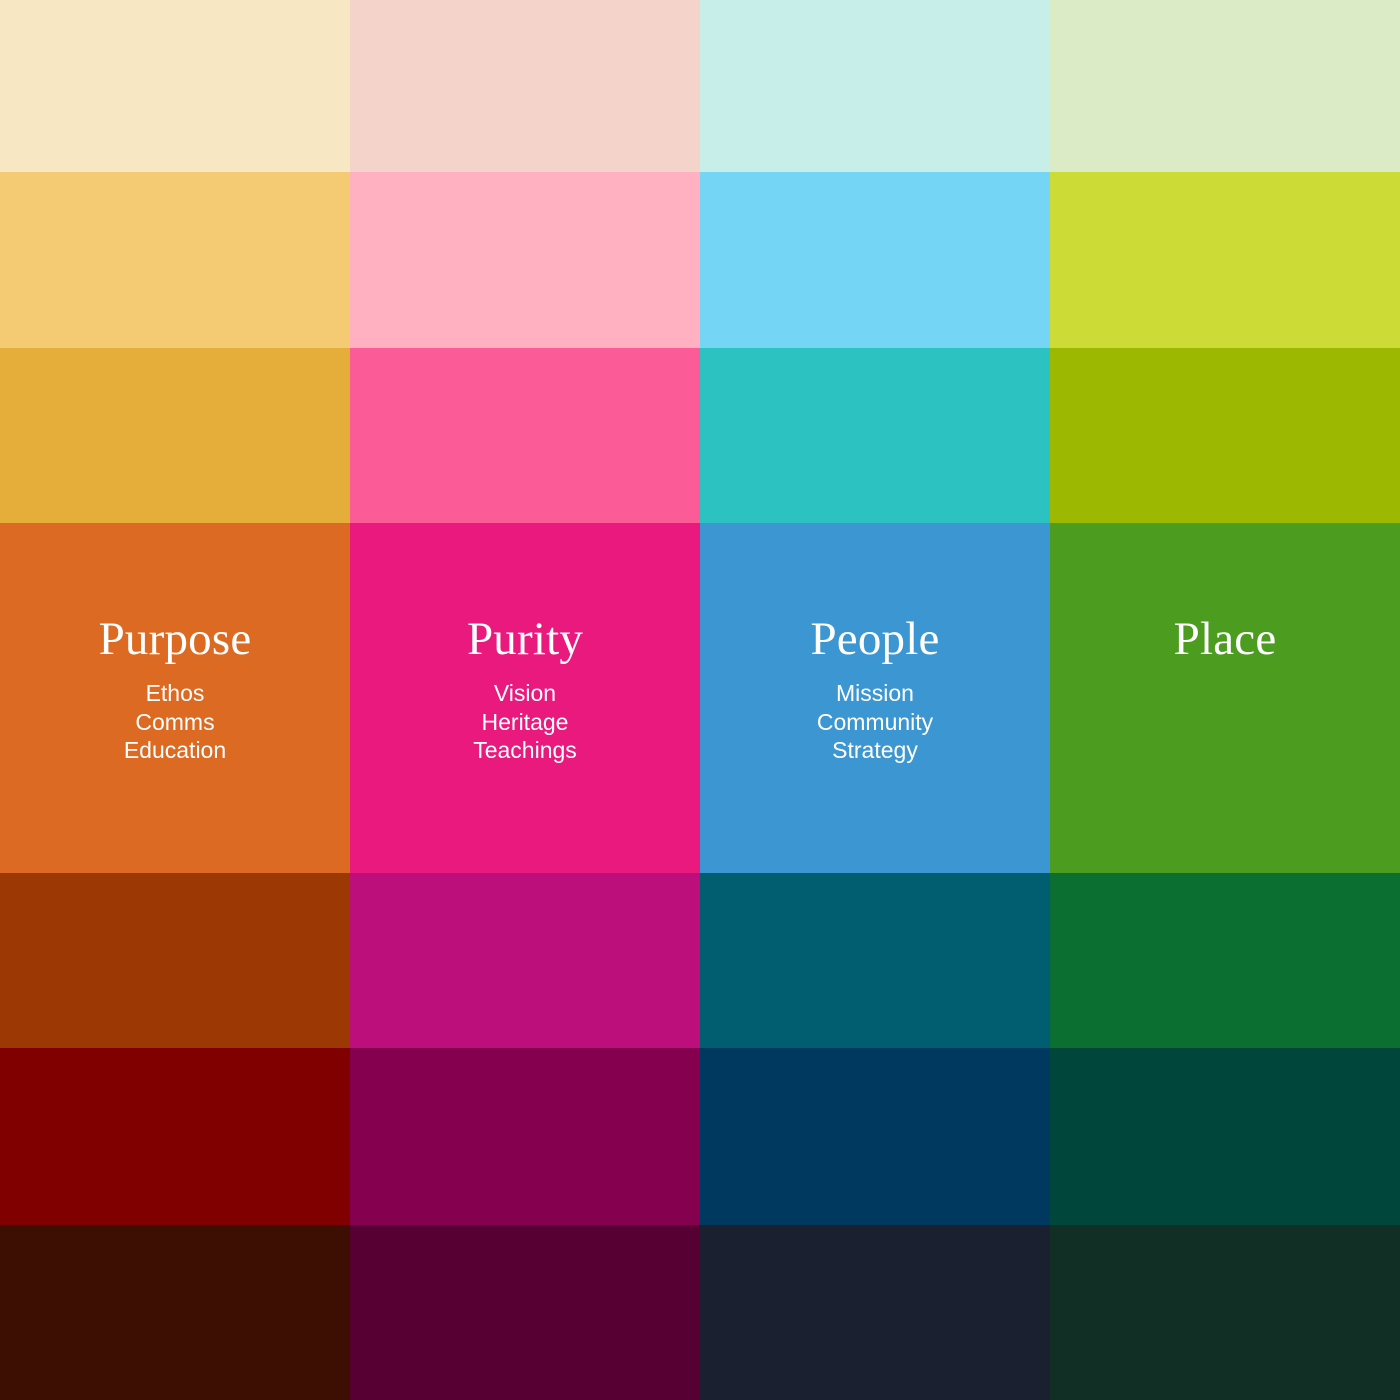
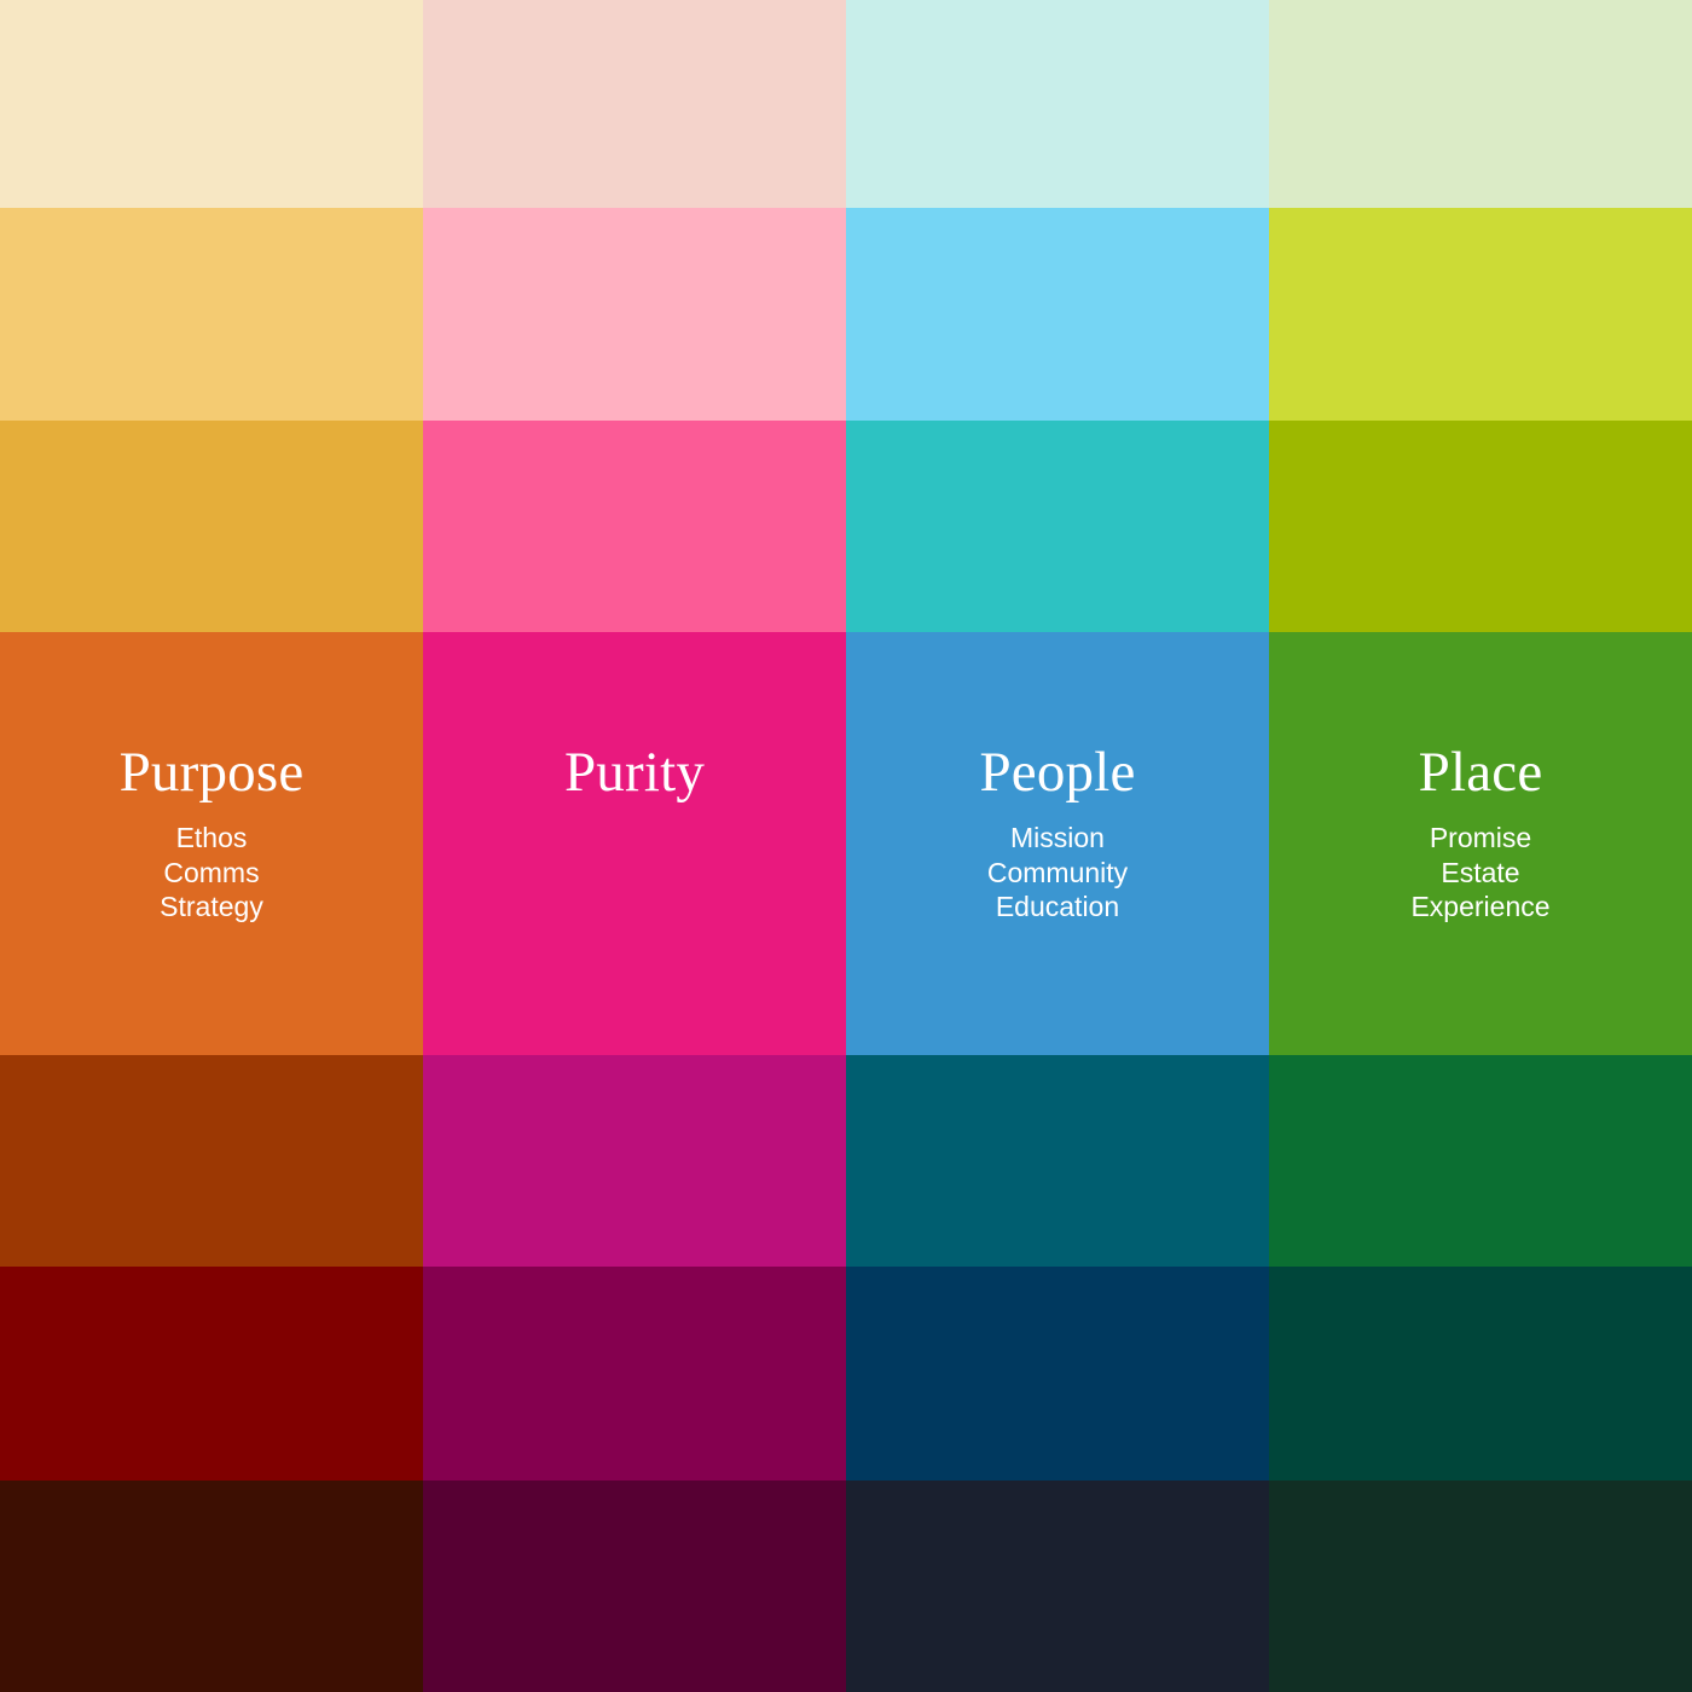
  Purpose
  Ethos
  Comms
- Education
+ Strategy
  Purity
- Vision
- Heritage
- Teachings
  People
  Mission
  Community
- Strategy
+ Education
  Place
+ Promise
+ Estate
+ Experience
